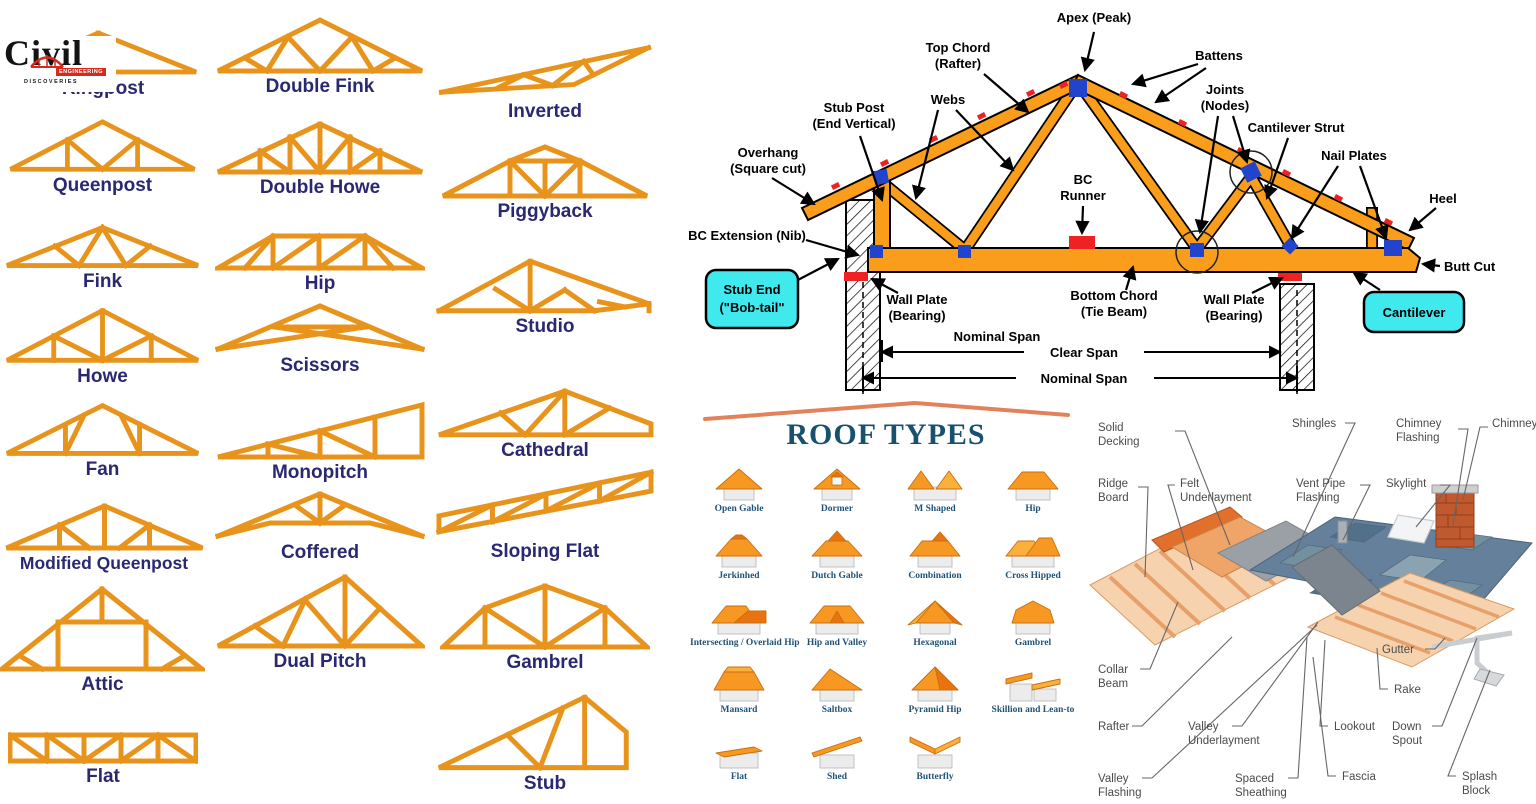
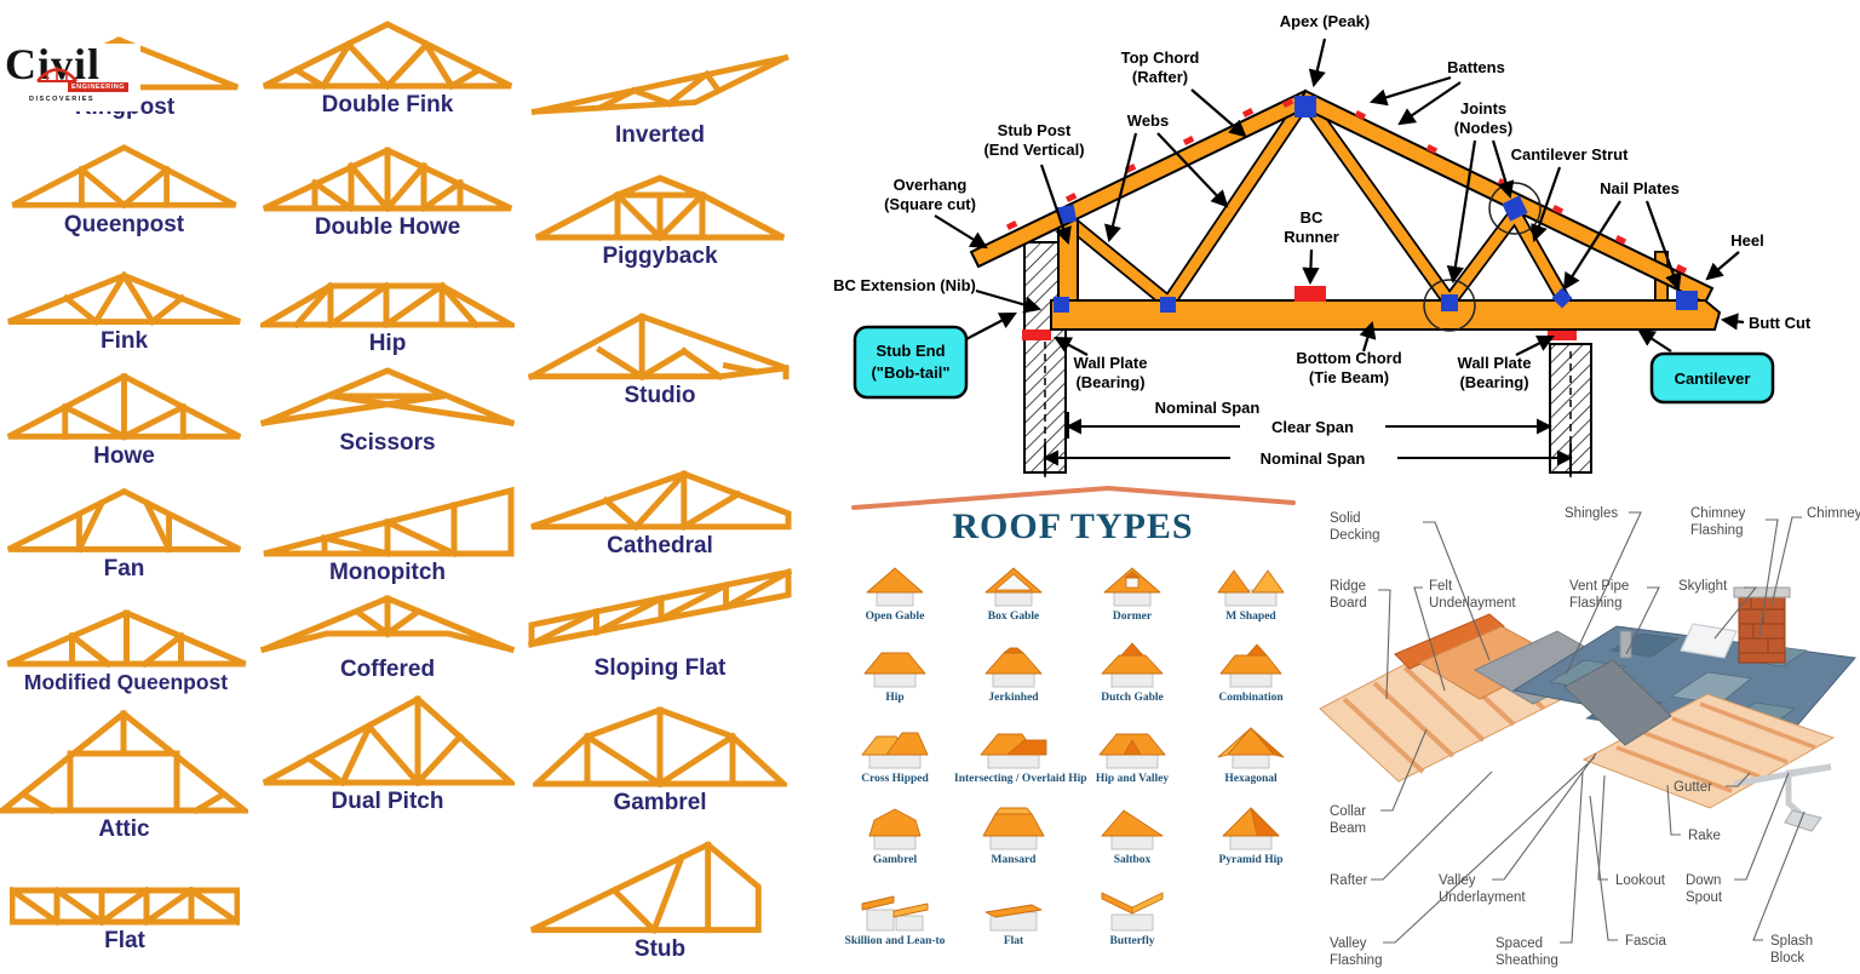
  Queenpost
  Fink
  Howe
  Fan
  Modified Queenpost
  Attic
  Flat
  Double Fink
  Double Howe
  Hip
  Scissors
  Monopitch
  Coffered
  Dual Pitch
  Inverted
  Piggyback
  Studio
  Cathedral
  Sloping Flat
  Gambrel
  Stub
  Civil
  Apex (Peak)
  Top Chord
  (Rafter)
  Battens
  Webs
  Stub Post
  (End Vertical)
  Overhang
  (Square cut)
  Joints
  (Nodes)
  Cantilever Strut
  Nail Plates
  Heel
  Butt Cut
  BC
  Runner
  BC Extension (Nib)
  Stub End
  ("Bob-tail"
  Wall Plate
  (Bearing)
  Bottom Chord
  (Tie Beam)
  Wall Plate
  (Bearing)
  Cantilever
  Nominal Span
  Clear Span
  Nominal Span
  ROOF TYPES
  Open Gable
+ Box Gable
  Dormer
  M Shaped
  Hip
  Jerkinhed
  Dutch Gable
  Combination
  Cross Hipped
  Intersecting / Overlaid H
  Hip and Valley
  Hexagonal
  Gambrel
  Mansard
  Saltbox
  Pyramid Hip
  Skillion and Lean-to
  Flat
- Shed
  Butterfly
  Solid
  Decking
  Shingles
  Chimney
  Flashing
  Chimney
  Ridge
  Board
  Felt
  Underlayment
  Vent Pipe
  Flashing
  Skylight
  Collar
  Beam
  Rafter
  Valley
  Flashing
  Valley
  Underlayment
  Spaced
  Sheathing
  Fascia
  Lookout
  Gutter
  Rake
  Down
  Spout
  Splash
  Block
